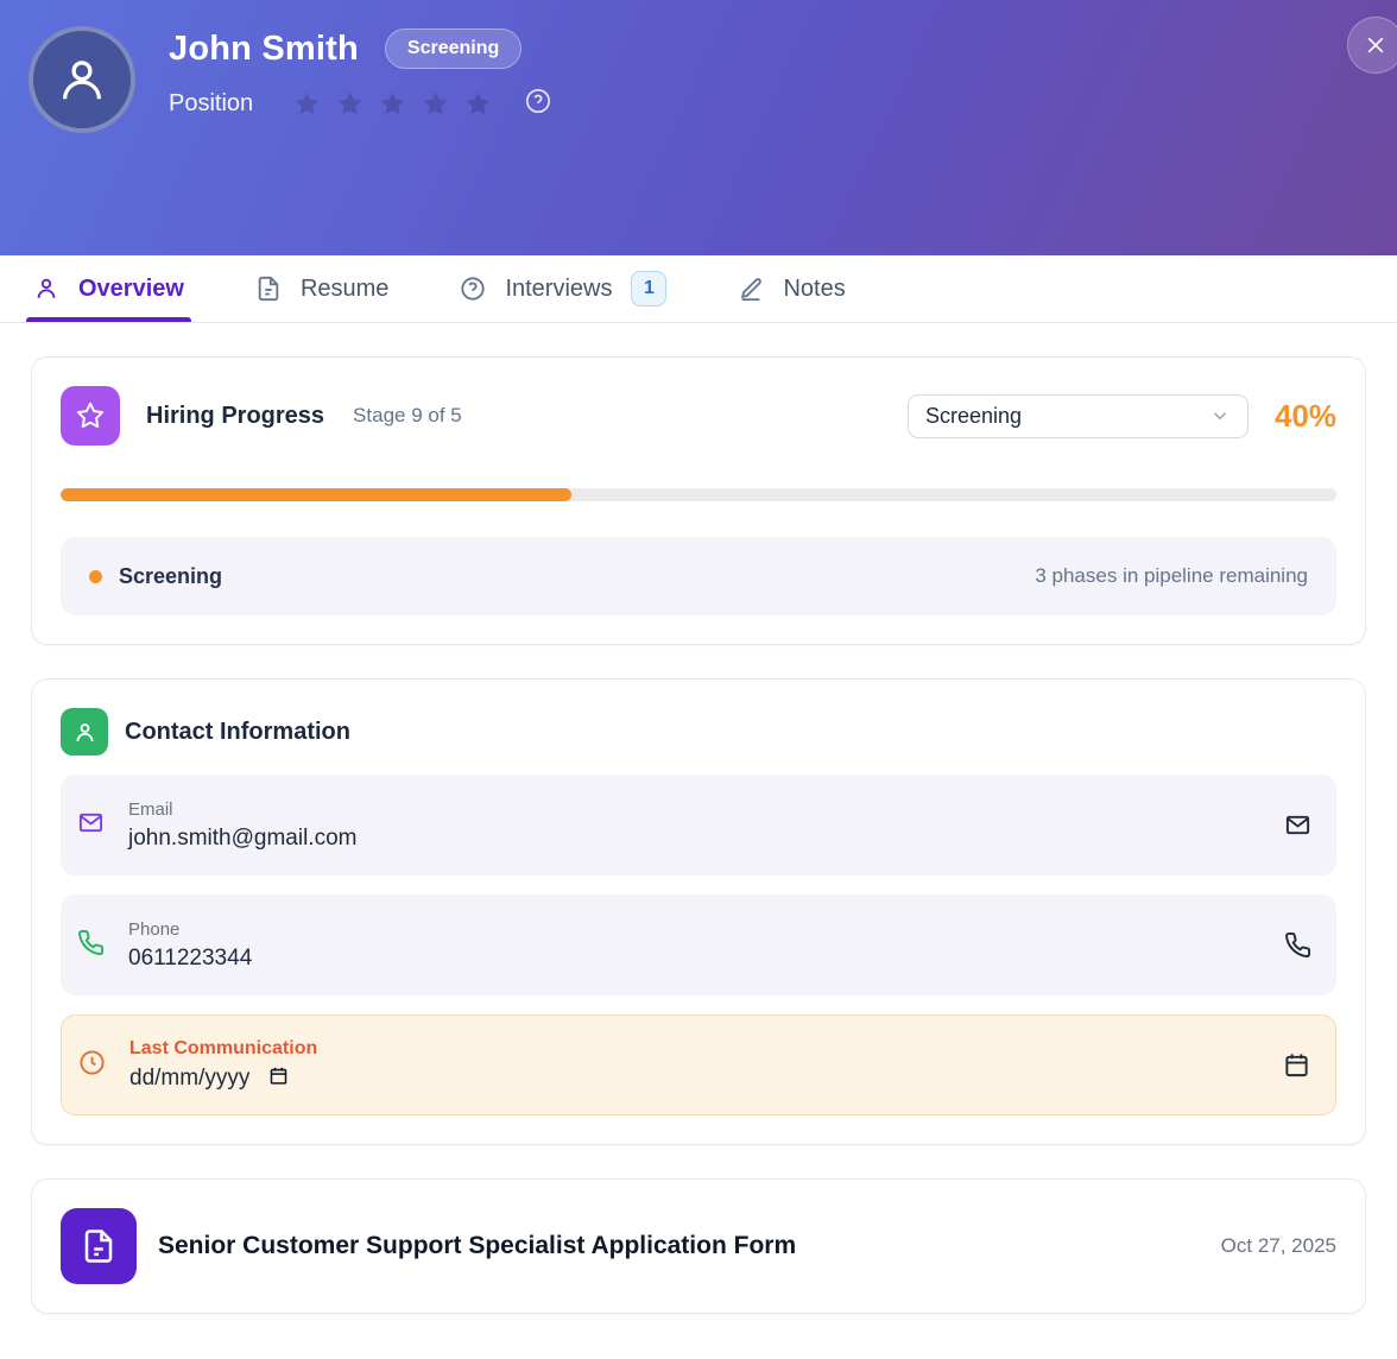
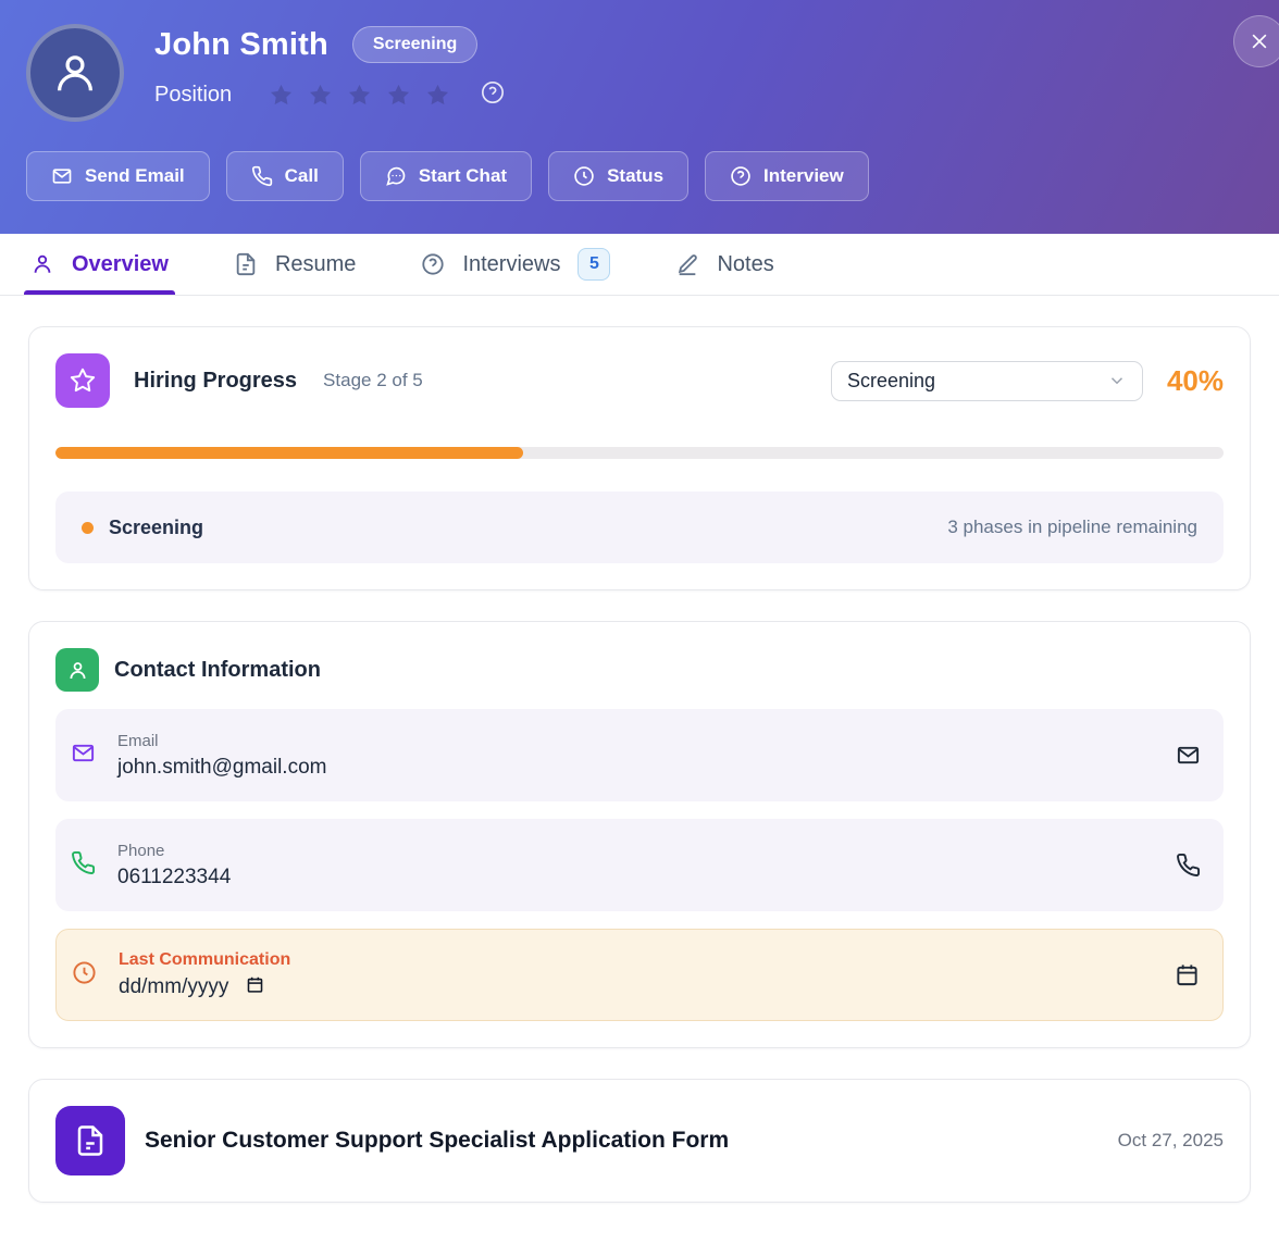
  John Smith
  Screening
  Position
+ Send Email
+ Call
+ Start Chat
+ Status
+ Interview
  Overview
  Resume
  Interviews
- 1
+ 5
  Notes
  Hiring Progress
- Stage 9 of 5
+ Stage 2 of 5
  Screening
  40%
  Screening
  3 phases in pipeline remaining
  Contact Information
  Email
  john.smith@gmail.com
  Phone
  0611223344
  Last Communication
  dd/mm/yyyy
  Senior Customer Support Specialist Application Form
  Oct 27, 2025
